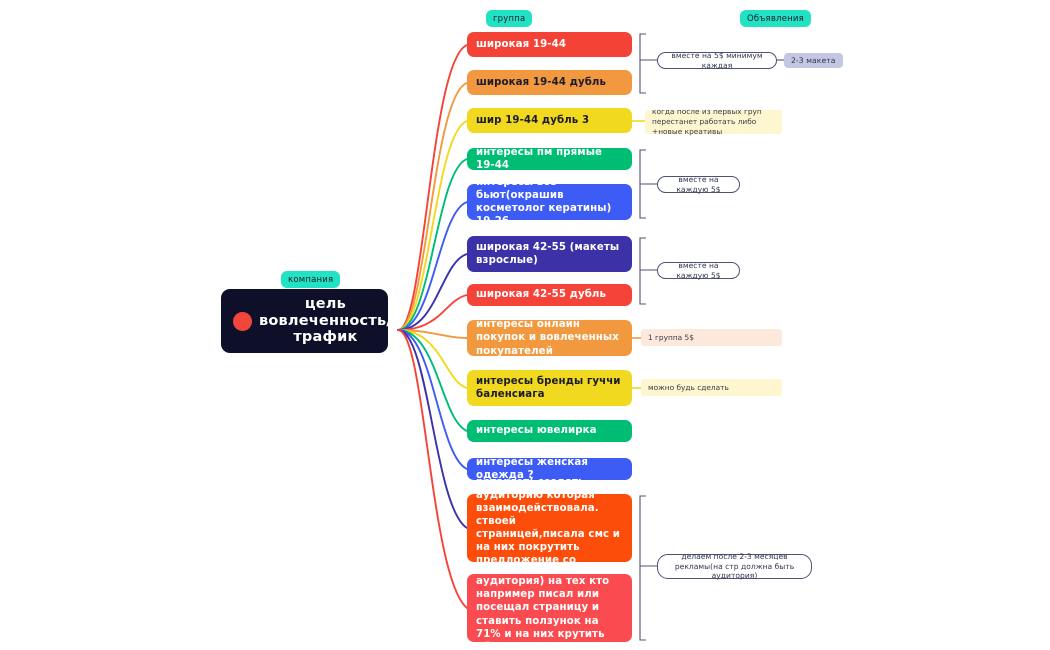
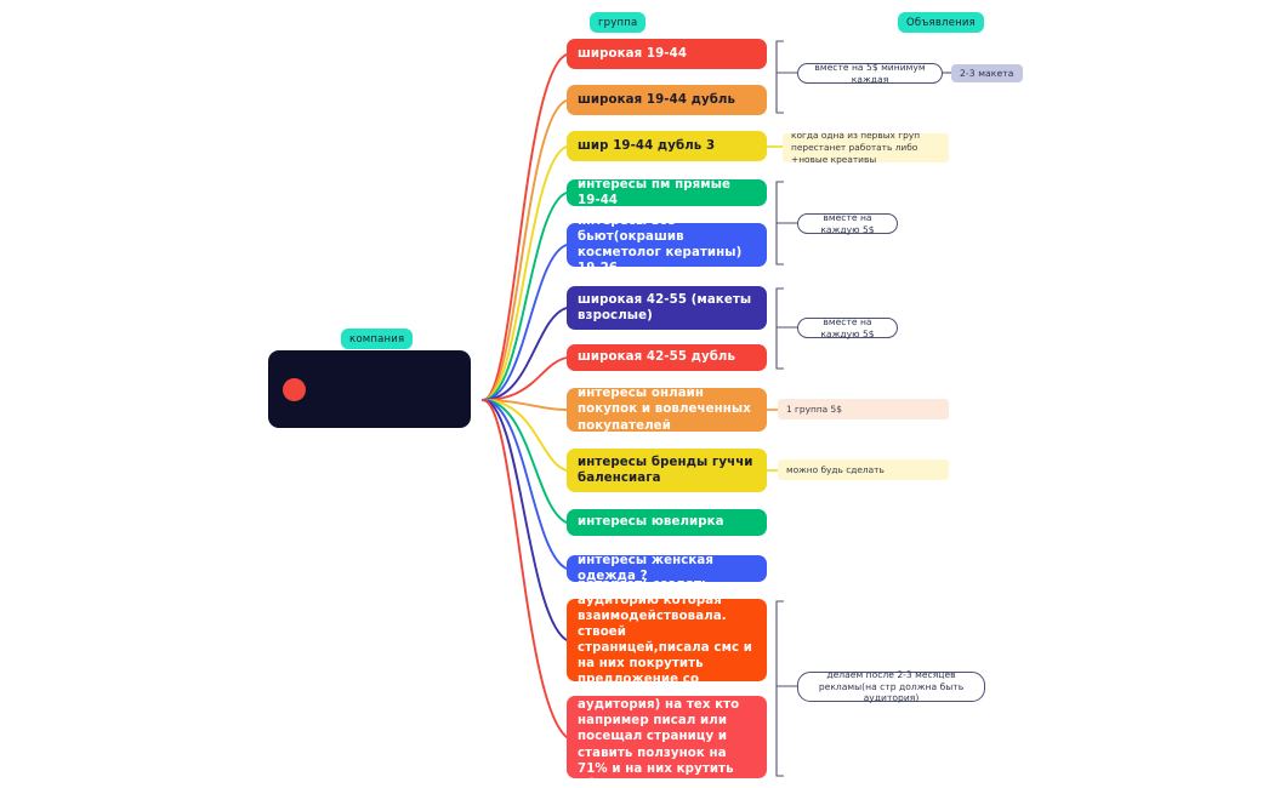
- цель вовлеченность/ трафик
  компания
  группа
  Объявления
  широкая 19-44
  широкая 19-44 дубль
  шир 19-44 дубль 3
  интересы пм прямые 19-44
  интересы все бьют(окрашив косметолог кератины) 19-26
  широкая 42-55 (макеты взрослые)
  широкая 42-55 дубль
  интересы онлайн покупок и вовлеченных покупателей
  интересы бренды гуччи баленсиага
  интересы ювелирка
  интересы женская одежда ?
  ретаргет( создать аудиторию которая взаимодействовала. ствоей страницей,писала смс и на них покрутить предложение со
  луколайк( похожая аудитория) на тех кто например писал или посещал страницу и ставить ползунок на 71% и на них крутить обычные макеты
  вместе на 5$ минимум каждая
- когда после из первых груп перестанет работать либо +новые креативы
+ когда одна из первых груп перестанет работать либо +новые креативы
  вместе на каждую 5$
  вместе на каждую 5$
  1 группа 5$
  можно будь сделать
  делаем после 2-3 месяцев рекламы(на стр должна быть аудитория)
  2-3 макета
